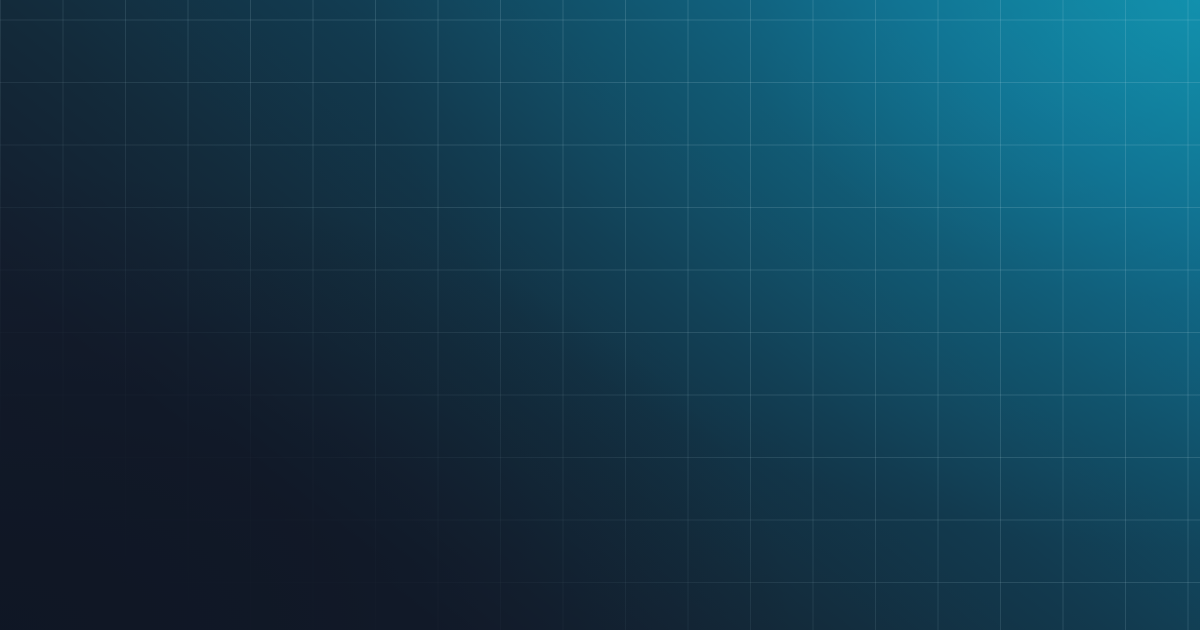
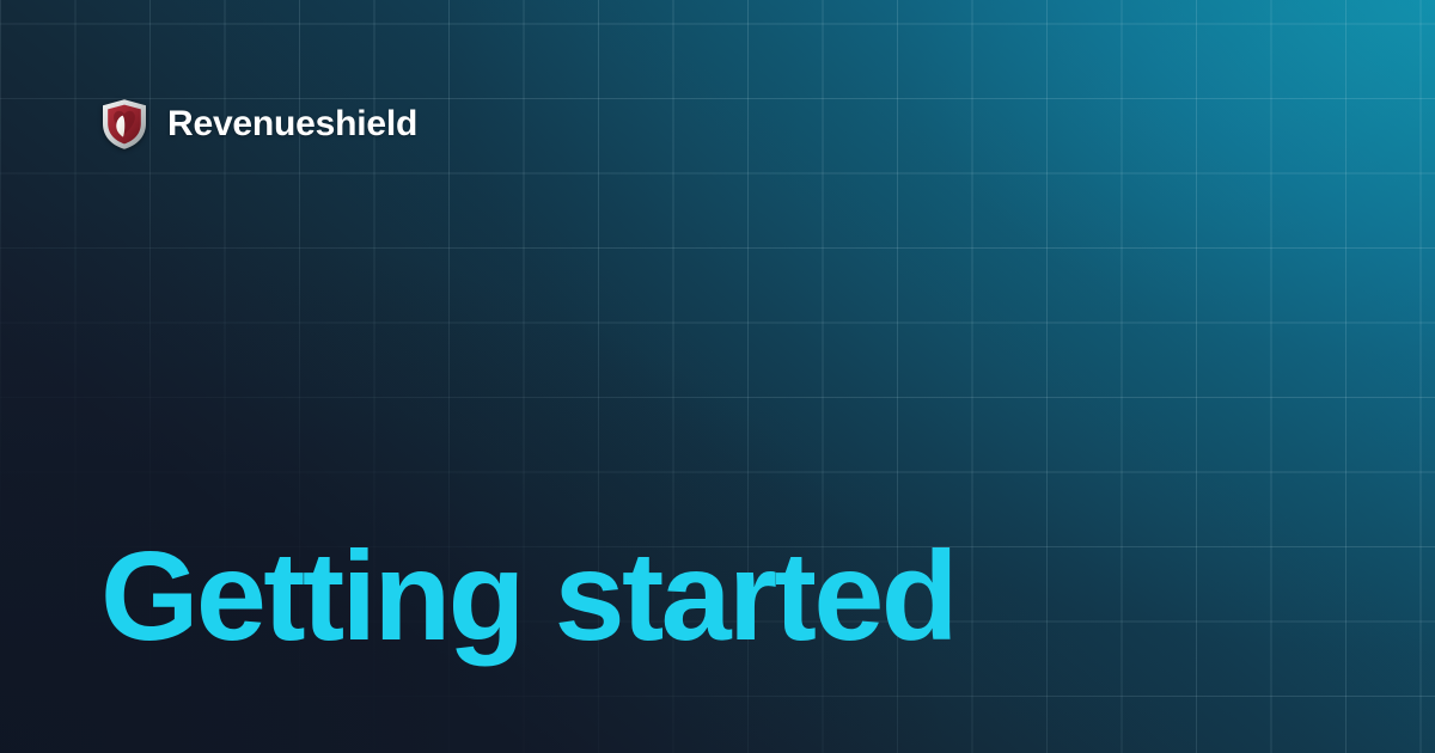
+ Revenueshield
+ Getting started
